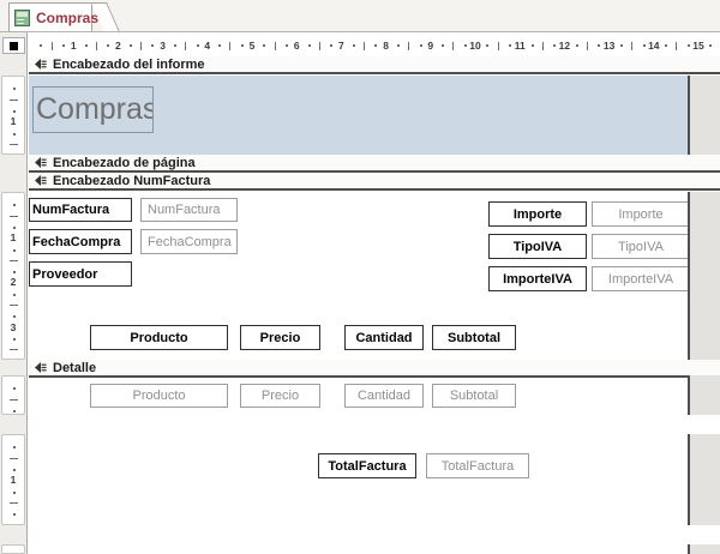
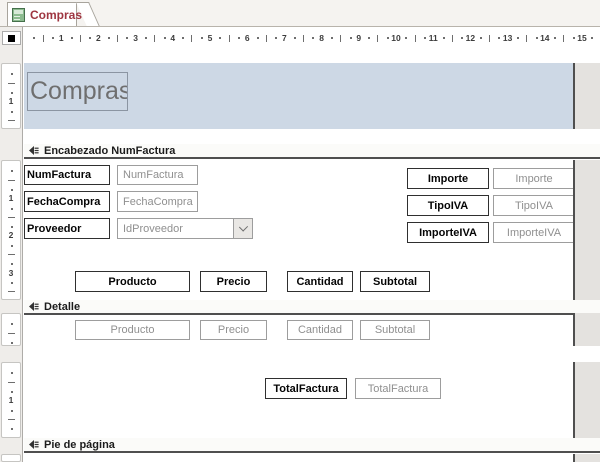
  Compras
  1
  1
  2
  3
  1
  1
  2
  3
  4
  5
  6
  7
  8
  9
  10
  11
  12
  13
  14
  15
- Encabezado del informe
  Compras
- Encabezado de página
  Encabezado NumFactura
  NumFactura
  NumFactura
  FechaCompra
  FechaCompra
  Proveedor
+ IdProveedor
  Importe
  Importe
  TipoIVA
  TipoIVA
  ImporteIVA
  ImporteIVA
  Producto
  Precio
  Cantidad
  Subtotal
  Detalle
  Producto
  Precio
  Cantidad
  Subtotal
  TotalFactura
  TotalFactura
+ Pie de página
